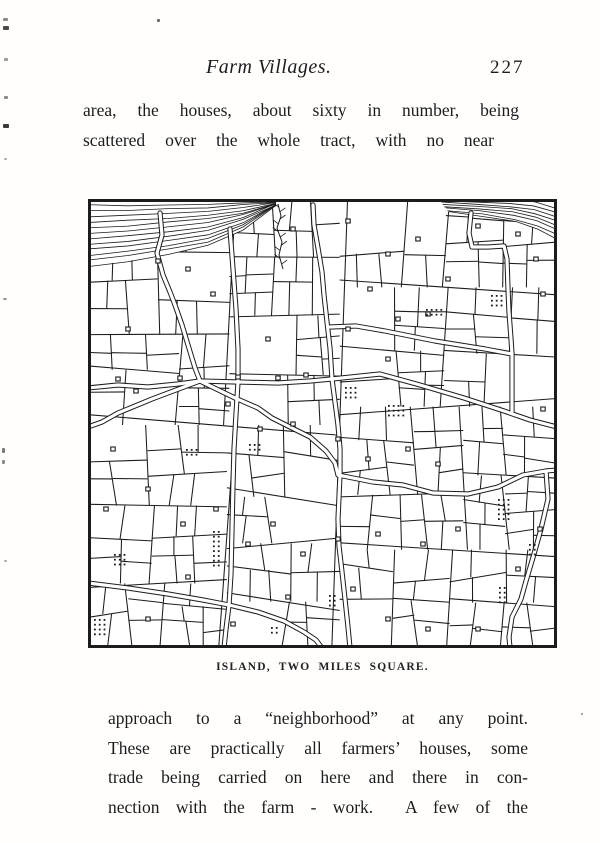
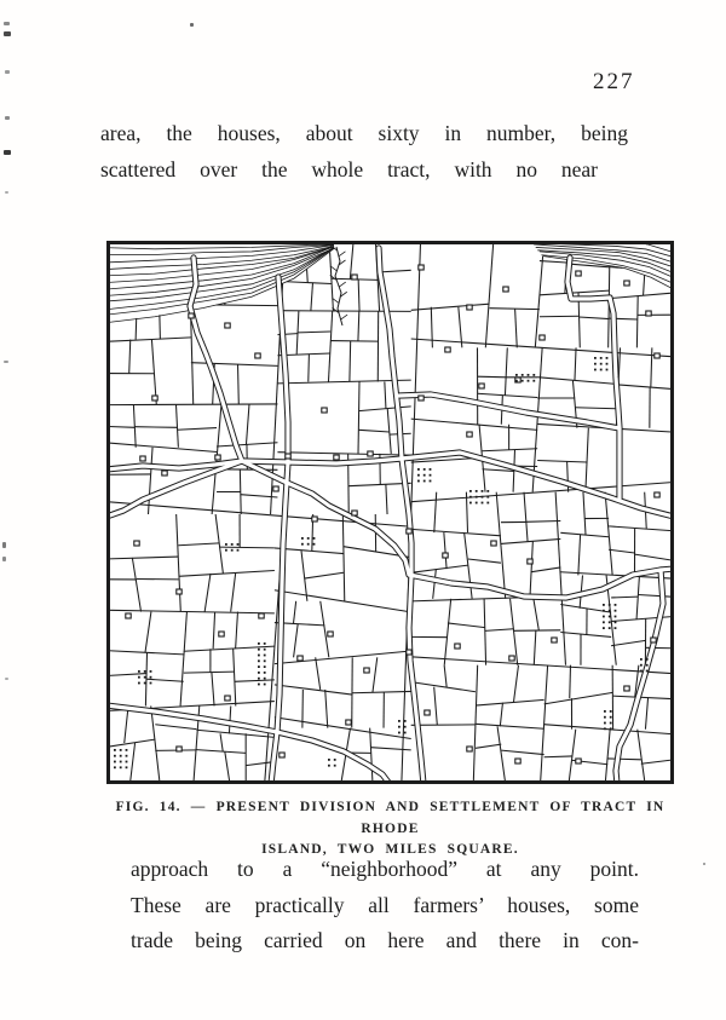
- Farm Villages.
  227
  area, the houses, about sixty in number, being
  scattered over the whole tract, with no near
+ FIG. 14. — PRESENT DIVISION AND SETTLEMENT OF TRACT IN RHODE
  ISLAND, TWO MILES SQUARE.
  approach to a “neighborhood” at any point.
  These are practically all farmers’ houses, some
  trade being carried on here and there in con-
- nection with the farm - work. A few of the
